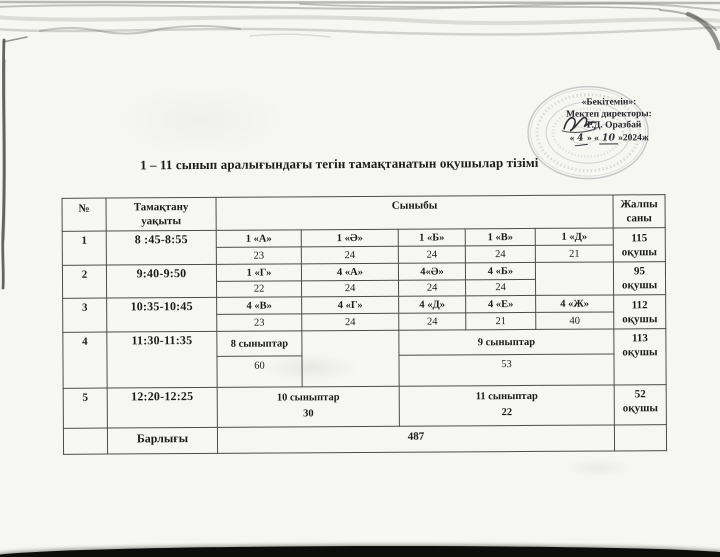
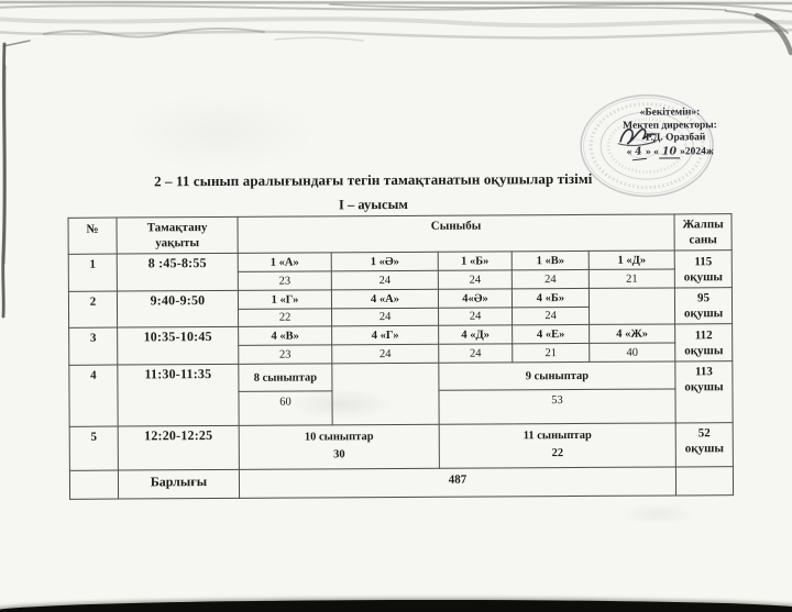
  «Бекітемін»:
  Мектеп директоры:
  Р.Д. Оразбай
- 1 – 11 сынып аралығындағы тегін тамақтанатын оқушылар тізімі
+ 2 – 11 сынып аралығындағы тегін тамақтанатын оқушылар тізімі
+ I – ауысым
  №	Тамақтану уақыты	Сыныбы	Жалпы саны
  1	8 :45-8:55	1 «А»	1 «Ә»	1 «Б»	1 «В»	1 «Д»	115 оқушы
  23	24	24	24	21
  2	9:40-9:50	1 «Г»	4 «А»	4«Ә»	4 «Б»		95 оқушы
  22	24	24	24
  3	10:35-10:45	4 «В»	4 «Г»	4 «Д»	4 «Е»	4 «Ж»	112 оқушы
  23	24	24	21	40
  4	11:30-11:35	8 сыныптар		9 сыныптар	113 оқушы
  60	53
  5	12:20-12:25	10 сыныптар 30	11 сыныптар 22	52 оқушы
  	Барлығы	487
